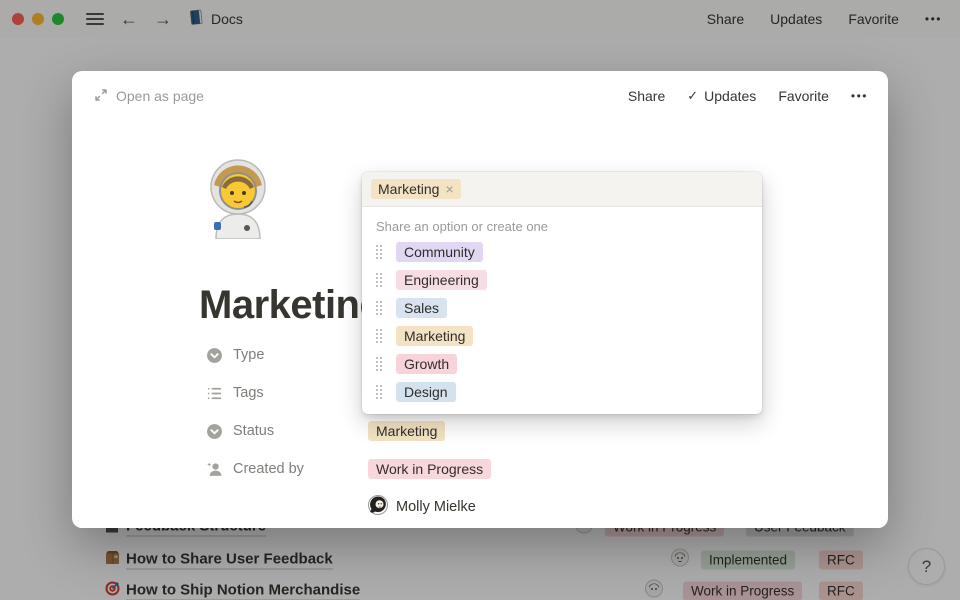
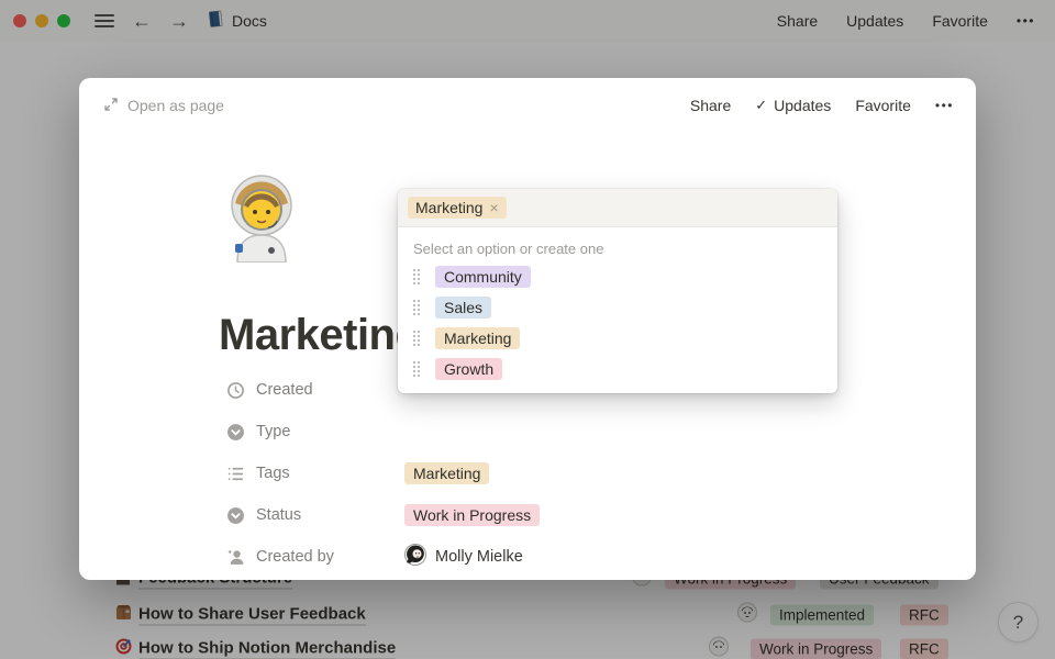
  ←
  →
  Docs
  Share
  Updates
  Favorite
  •••
  How to Share User Feedback
  Implemented
  RFC
  How to Ship Notion Merchandise
  Work in Progress
  RFC
  ?
  Open as page
  Share
  ✓
  Updates
  Favorite
  •••
  Marketin
+ Created
  Type
  Tags
  Status
  Created by
  Marketing
  Work in Progress
  Molly Mielke
  Marketing
  ×
- Share an option or create one
+ Select an option or create one
  Community
- Engineering
  Sales
  Marketing
  Growth
- Design
